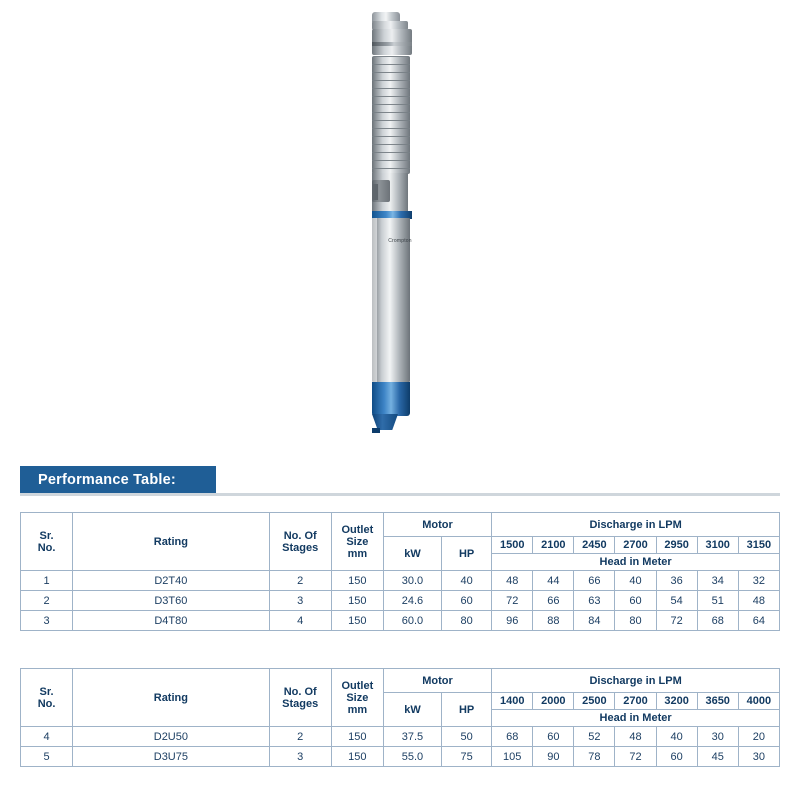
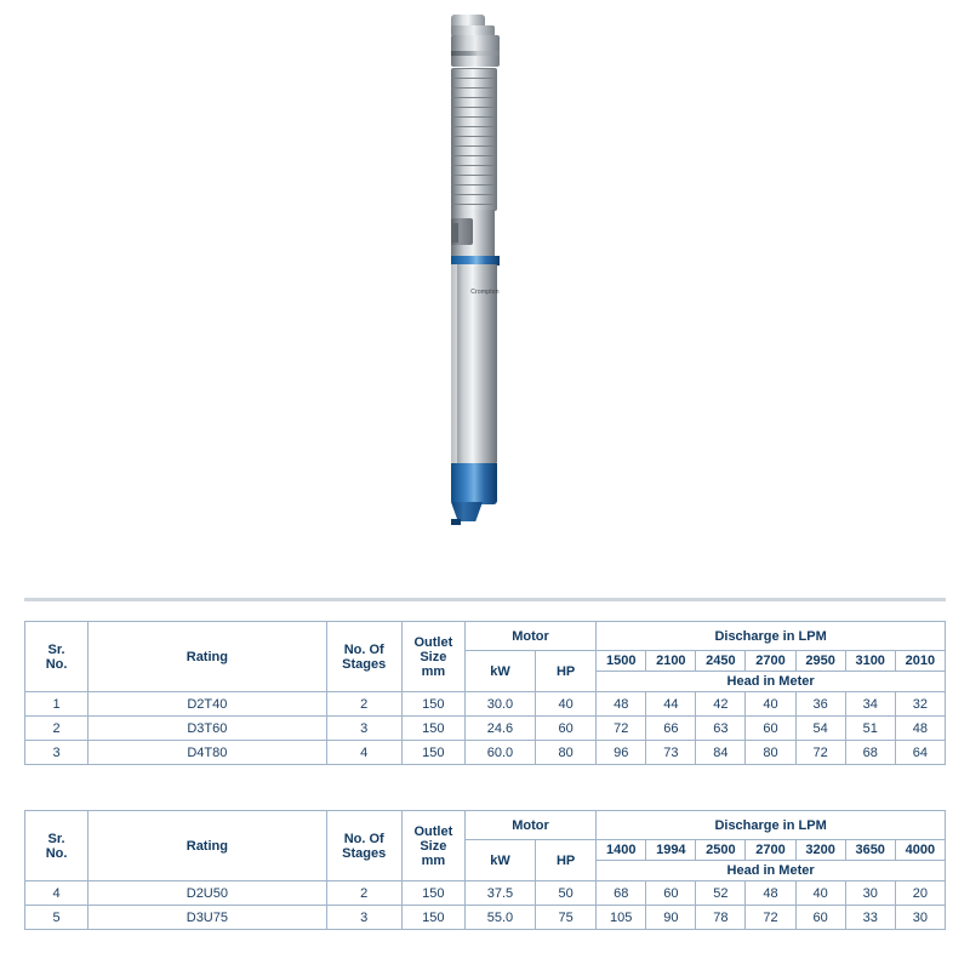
- Performance Table:
  Sr. No.	Rating	No. Of Stages	Outlet Size mm	Motor	Discharge in LPM
- kW	HP	1500	2100	2450	2700	2950	3100	3150
+ kW	HP	1500	2100	2450	2700	2950	3100	2010
  Head in Meter
- 1	D2T40	2	150	30.0	40	48	44	66	40	36	34	32
+ 1	D2T40	2	150	30.0	40	48	44	42	40	36	34	32
  2	D3T60	3	150	24.6	60	72	66	63	60	54	51	48
- 3	D4T80	4	150	60.0	80	96	88	84	80	72	68	64
+ 3	D4T80	4	150	60.0	80	96	73	84	80	72	68	64
  Sr. No.	Rating	No. Of Stages	Outlet Size mm	Motor	Discharge in LPM
- kW	HP	1400	2000	2500	2700	3200	3650	4000
+ kW	HP	1400	1994	2500	2700	3200	3650	4000
  Head in Meter
  4	D2U50	2	150	37.5	50	68	60	52	48	40	30	20
- 5	D3U75	3	150	55.0	75	105	90	78	72	60	45	30
+ 5	D3U75	3	150	55.0	75	105	90	78	72	60	33	30
